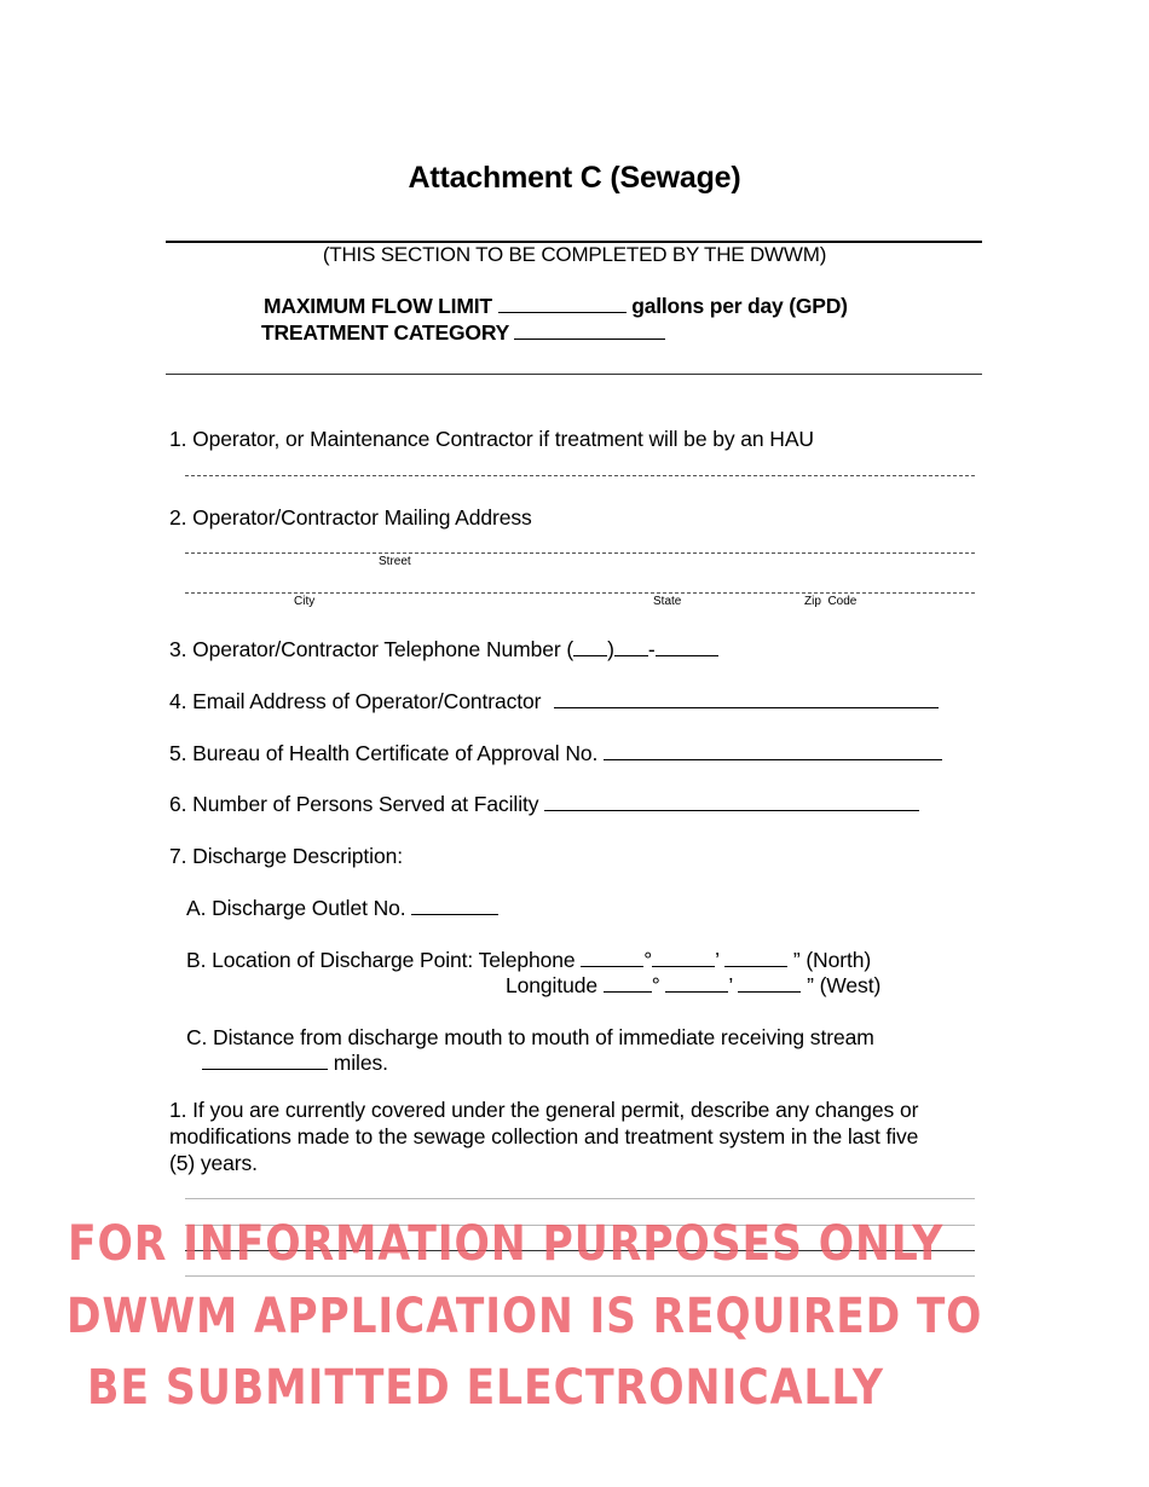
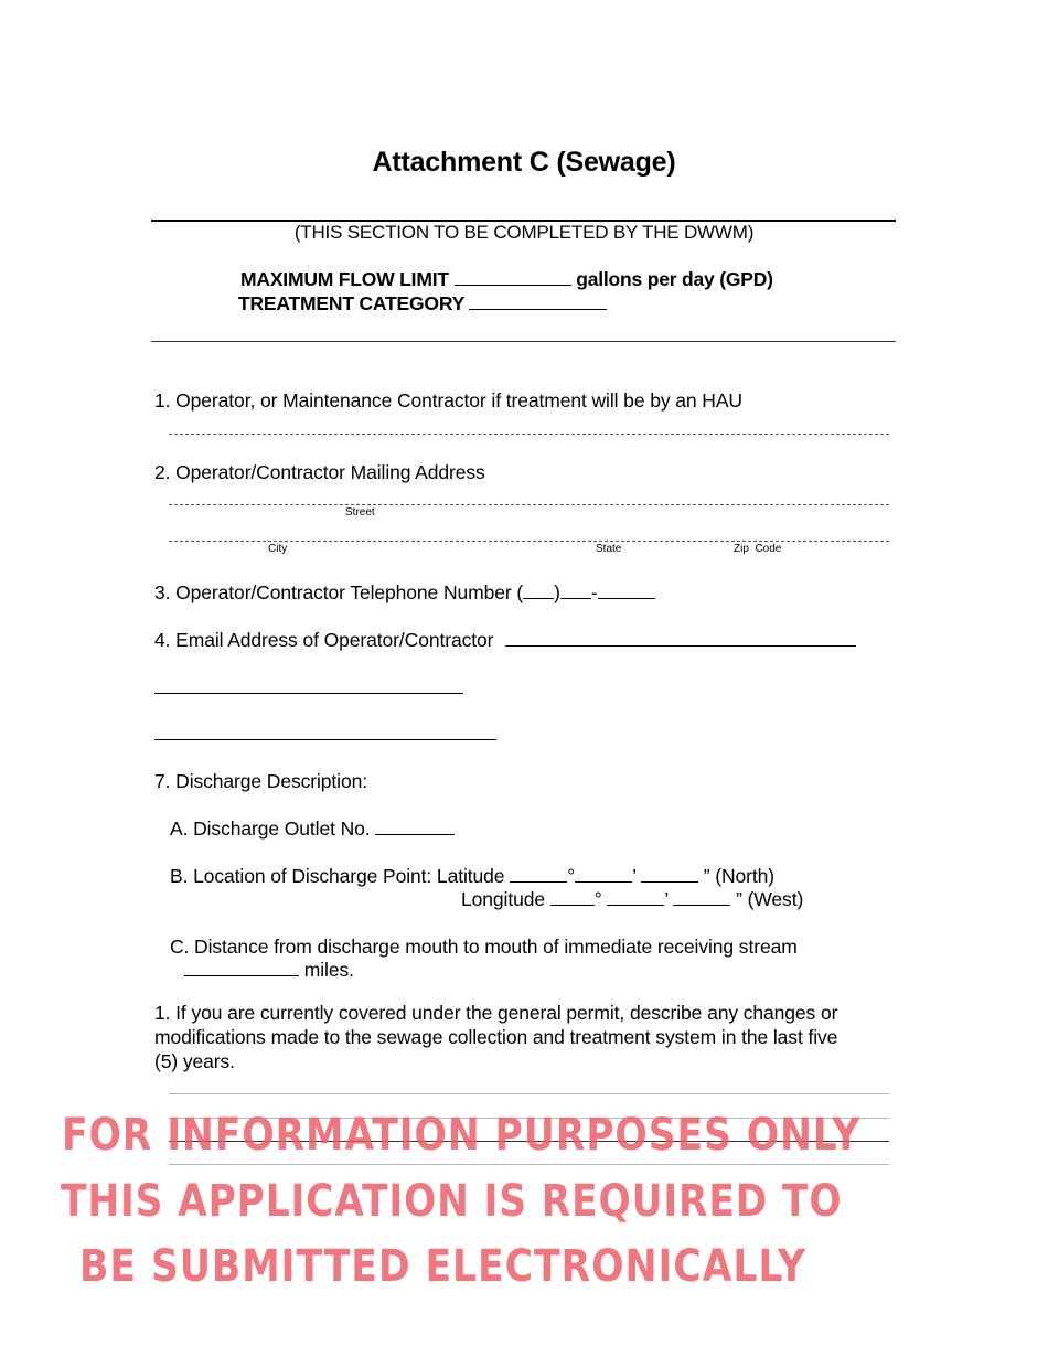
  Attachment C (Sewage)
  (THIS SECTION TO BE COMPLETED BY THE DWWM)
  MAXIMUM FLOW LIMIT gallons per day (GPD)
  TREATMENT CATEGORY
  1. Operator, or Maintenance Contractor if treatment will be by an HAU
  2. Operator/Contractor Mailing Address
  Street
  City
  State
  Zip Code
  3. Operator/Contractor Telephone Number ( ) -
  4. Email Address of Operator/Contractor
- 5. Bureau of Health Certificate of Approval No.
- 6. Number of Persons Served at Facility
  7. Discharge Description:
  A. Discharge Outlet No.
- B. Location of Discharge Point: Telephone ° ’ ” (North)
+ B. Location of Discharge Point: Latitude ° ’ ” (North)
  Longitude ° ’ ” (West)
  C. Distance from discharge mouth to mouth of immediate receiving stream
  miles.
  1. If you are currently covered under the general permit, describe any changes or
  modifications made to the sewage collection and treatment system in the last five
  (5) years.
  FOR INFORMATION PURPOSES ONLY
- DWWM APPLICATION IS REQUIRED TO
+ THIS APPLICATION IS REQUIRED TO
  BE SUBMITTED ELECTRONICALLY
